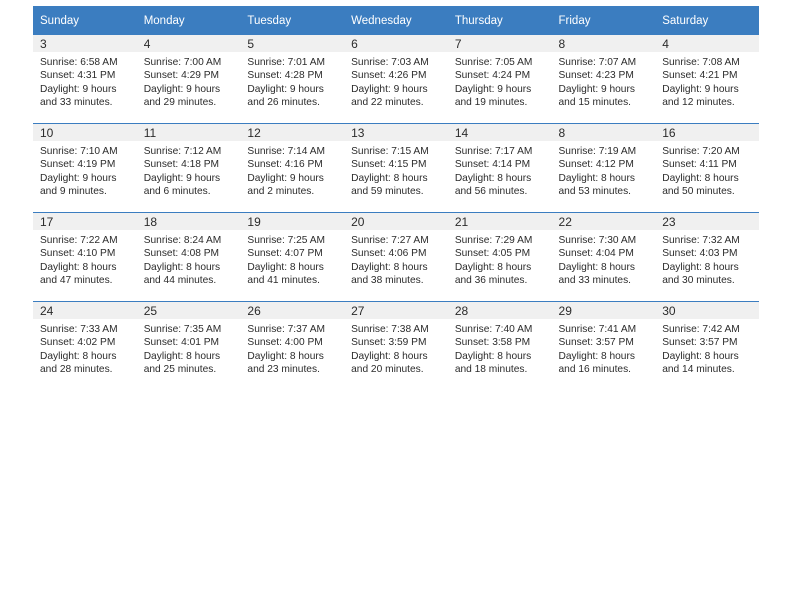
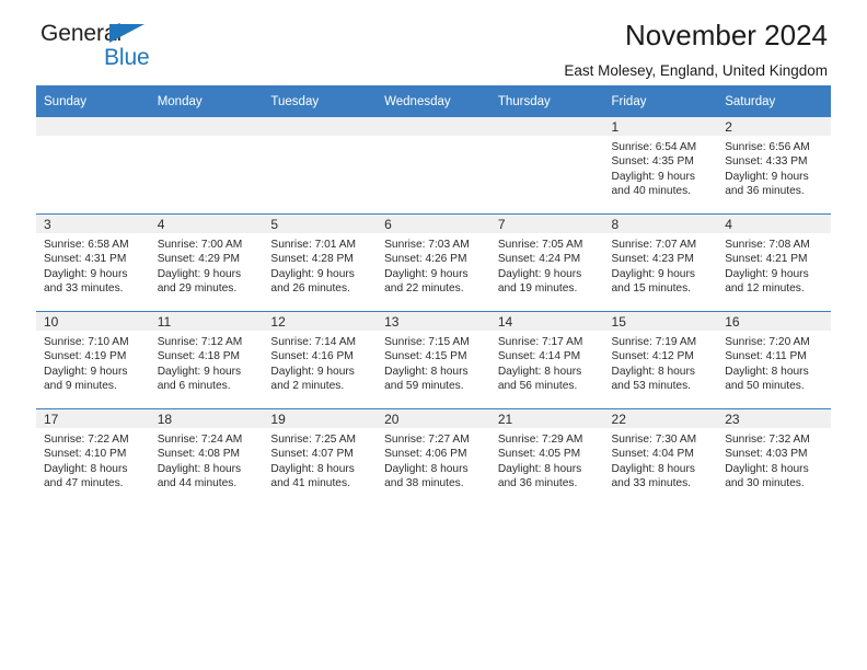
+ General
+ Blue
+ November 2024
+ East Molesey, England, United Kingdom
  Sunday	Monday	Tuesday	Wednesday	Thursday	Friday	Saturday
+ 					1Sunrise: 6:54 AMSunset: 4:35 PMDaylight: 9 hoursand 40 minutes.	2Sunrise: 6:56 AMSunset: 4:33 PMDaylight: 9 hoursand 36 minutes.
  3Sunrise: 6:58 AMSunset: 4:31 PMDaylight: 9 hoursand 33 minutes.	4Sunrise: 7:00 AMSunset: 4:29 PMDaylight: 9 hoursand 29 minutes.	5Sunrise: 7:01 AMSunset: 4:28 PMDaylight: 9 hoursand 26 minutes.	6Sunrise: 7:03 AMSunset: 4:26 PMDaylight: 9 hoursand 22 minutes.	7Sunrise: 7:05 AMSunset: 4:24 PMDaylight: 9 hoursand 19 minutes.	8Sunrise: 7:07 AMSunset: 4:23 PMDaylight: 9 hoursand 15 minutes.	4Sunrise: 7:08 AMSunset: 4:21 PMDaylight: 9 hoursand 12 minutes.
- 10Sunrise: 7:10 AMSunset: 4:19 PMDaylight: 9 hoursand 9 minutes.	11Sunrise: 7:12 AMSunset: 4:18 PMDaylight: 9 hoursand 6 minutes.	12Sunrise: 7:14 AMSunset: 4:16 PMDaylight: 9 hoursand 2 minutes.	13Sunrise: 7:15 AMSunset: 4:15 PMDaylight: 8 hoursand 59 minutes.	14Sunrise: 7:17 AMSunset: 4:14 PMDaylight: 8 hoursand 56 minutes.	8Sunrise: 7:19 AMSunset: 4:12 PMDaylight: 8 hoursand 53 minutes.	16Sunrise: 7:20 AMSunset: 4:11 PMDaylight: 8 hoursand 50 minutes.
+ 10Sunrise: 7:10 AMSunset: 4:19 PMDaylight: 9 hoursand 9 minutes.	11Sunrise: 7:12 AMSunset: 4:18 PMDaylight: 9 hoursand 6 minutes.	12Sunrise: 7:14 AMSunset: 4:16 PMDaylight: 9 hoursand 2 minutes.	13Sunrise: 7:15 AMSunset: 4:15 PMDaylight: 8 hoursand 59 minutes.	14Sunrise: 7:17 AMSunset: 4:14 PMDaylight: 8 hoursand 56 minutes.	15Sunrise: 7:19 AMSunset: 4:12 PMDaylight: 8 hoursand 53 minutes.	16Sunrise: 7:20 AMSunset: 4:11 PMDaylight: 8 hoursand 50 minutes.
- 17Sunrise: 7:22 AMSunset: 4:10 PMDaylight: 8 hoursand 47 minutes.	18Sunrise: 8:24 AMSunset: 4:08 PMDaylight: 8 hoursand 44 minutes.	19Sunrise: 7:25 AMSunset: 4:07 PMDaylight: 8 hoursand 41 minutes.	20Sunrise: 7:27 AMSunset: 4:06 PMDaylight: 8 hoursand 38 minutes.	21Sunrise: 7:29 AMSunset: 4:05 PMDaylight: 8 hoursand 36 minutes.	22Sunrise: 7:30 AMSunset: 4:04 PMDaylight: 8 hoursand 33 minutes.	23Sunrise: 7:32 AMSunset: 4:03 PMDaylight: 8 hoursand 30 minutes.
+ 17Sunrise: 7:22 AMSunset: 4:10 PMDaylight: 8 hoursand 47 minutes.	18Sunrise: 7:24 AMSunset: 4:08 PMDaylight: 8 hoursand 44 minutes.	19Sunrise: 7:25 AMSunset: 4:07 PMDaylight: 8 hoursand 41 minutes.	20Sunrise: 7:27 AMSunset: 4:06 PMDaylight: 8 hoursand 38 minutes.	21Sunrise: 7:29 AMSunset: 4:05 PMDaylight: 8 hoursand 36 minutes.	22Sunrise: 7:30 AMSunset: 4:04 PMDaylight: 8 hoursand 33 minutes.	23Sunrise: 7:32 AMSunset: 4:03 PMDaylight: 8 hoursand 30 minutes.
- 24Sunrise: 7:33 AMSunset: 4:02 PMDaylight: 8 hoursand 28 minutes.	25Sunrise: 7:35 AMSunset: 4:01 PMDaylight: 8 hoursand 25 minutes.	26Sunrise: 7:37 AMSunset: 4:00 PMDaylight: 8 hoursand 23 minutes.	27Sunrise: 7:38 AMSunset: 3:59 PMDaylight: 8 hoursand 20 minutes.	28Sunrise: 7:40 AMSunset: 3:58 PMDaylight: 8 hoursand 18 minutes.	29Sunrise: 7:41 AMSunset: 3:57 PMDaylight: 8 hoursand 16 minutes.	30Sunrise: 7:42 AMSunset: 3:57 PMDaylight: 8 hoursand 14 minutes.
